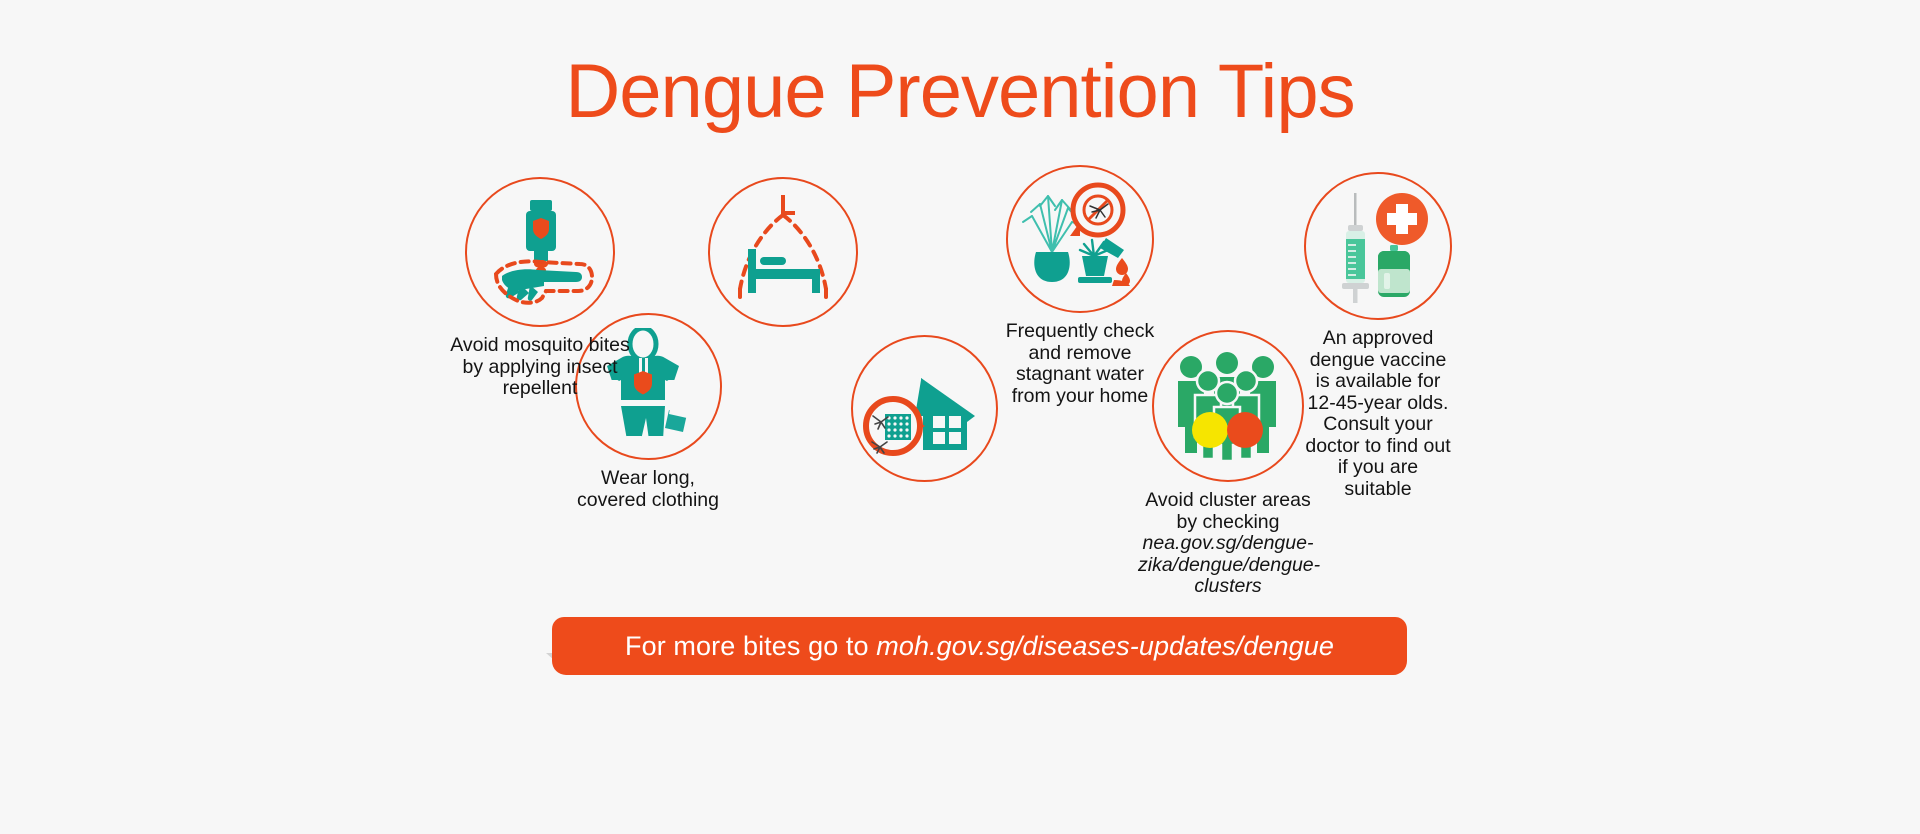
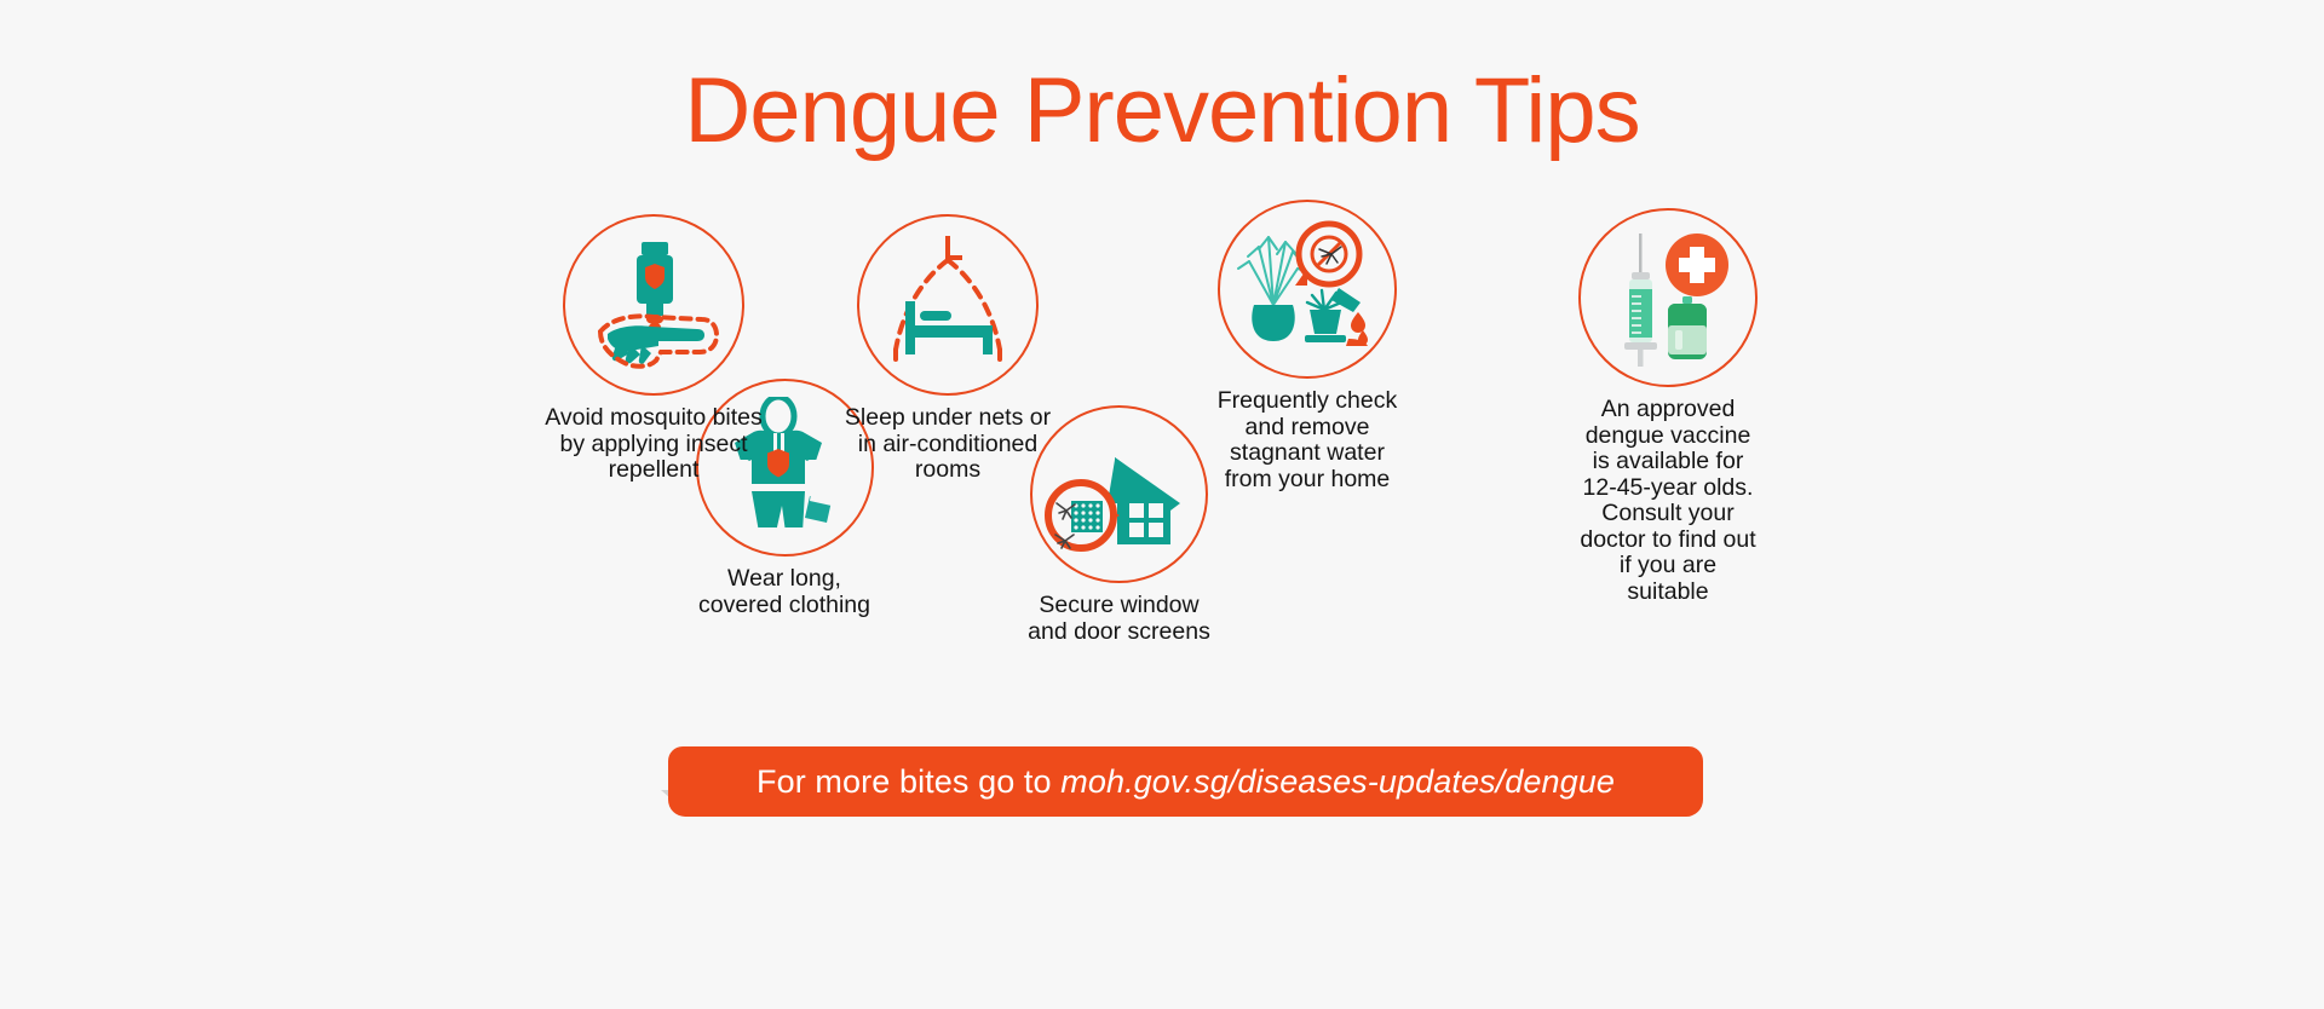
  Dengue Prevention Tips
  Avoid mosquito bites by applying insect repellent
  Wear long, covered clothing
+ Sleep under nets or in air-conditioned rooms
+ Secure window and door screens
  Frequently check and remove stagnant water from your home
- Avoid cluster areas by checking nea.gov.sg/dengue-zika/dengue/dengue-clusters
  An approved dengue vaccine is available for 12-45-year olds. Consult your doctor to find out if you are suitable
  For more bites go to moh.gov.sg/diseases-updates/dengue
